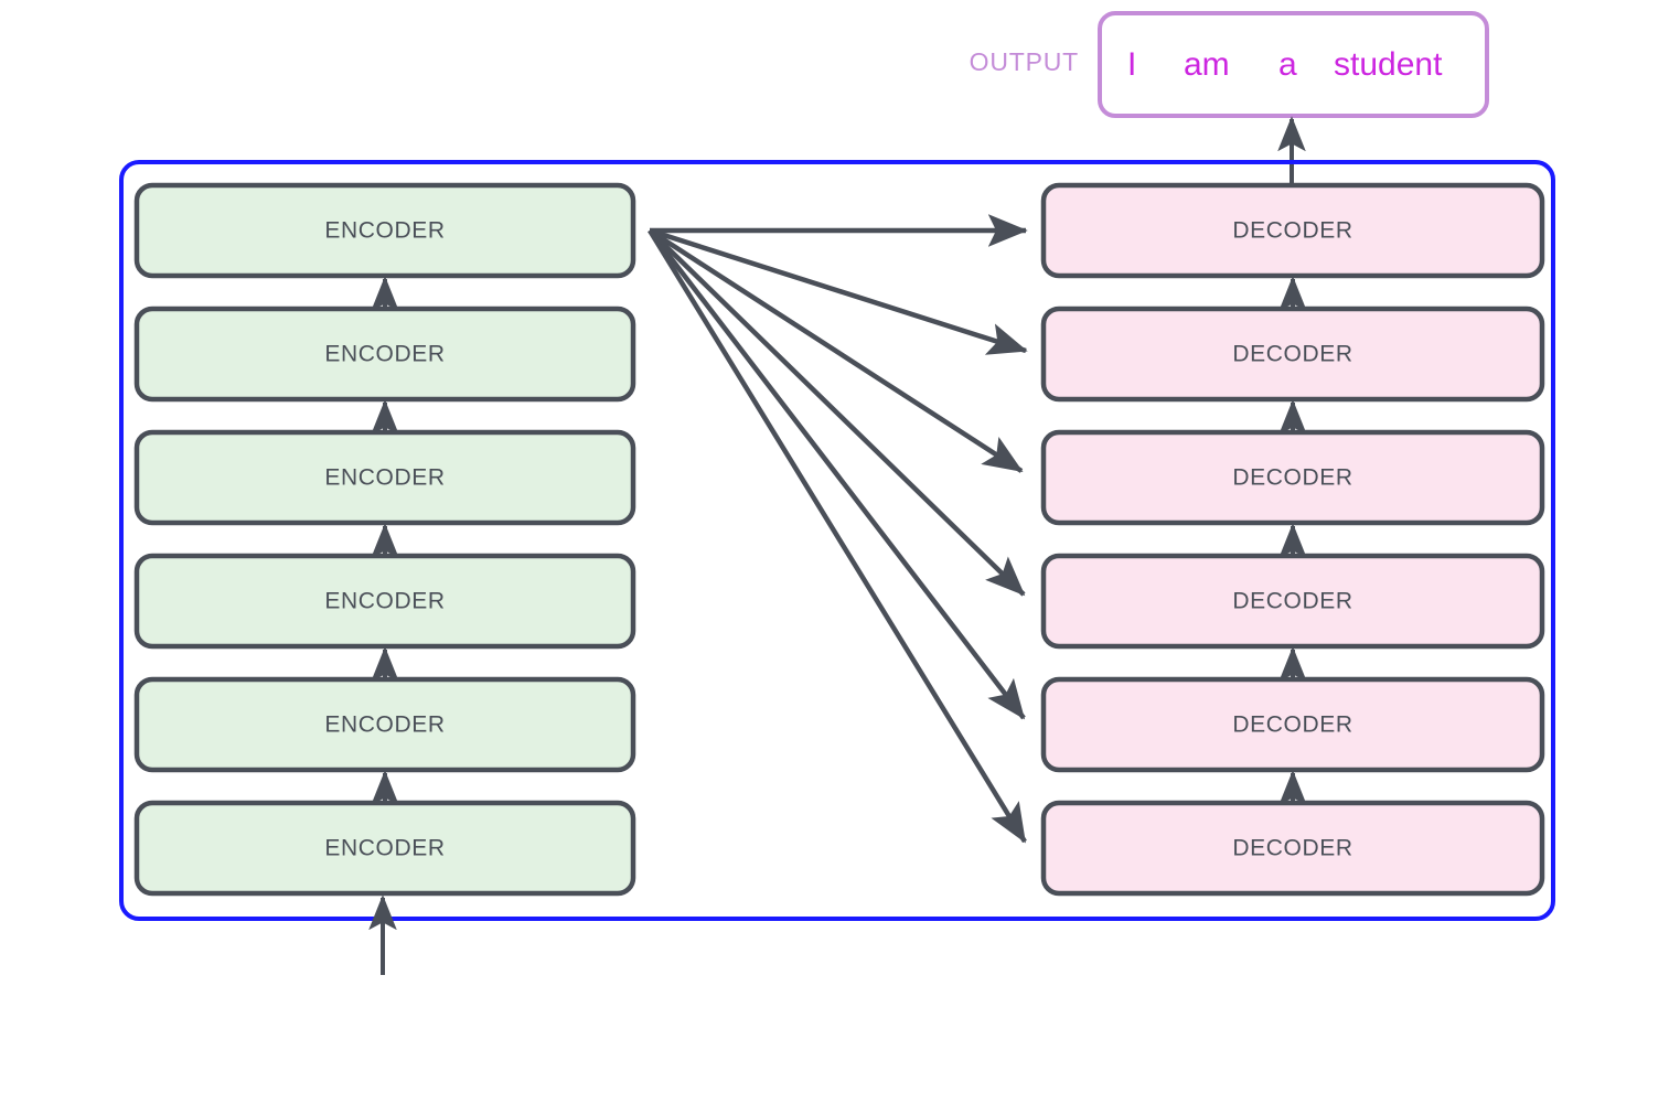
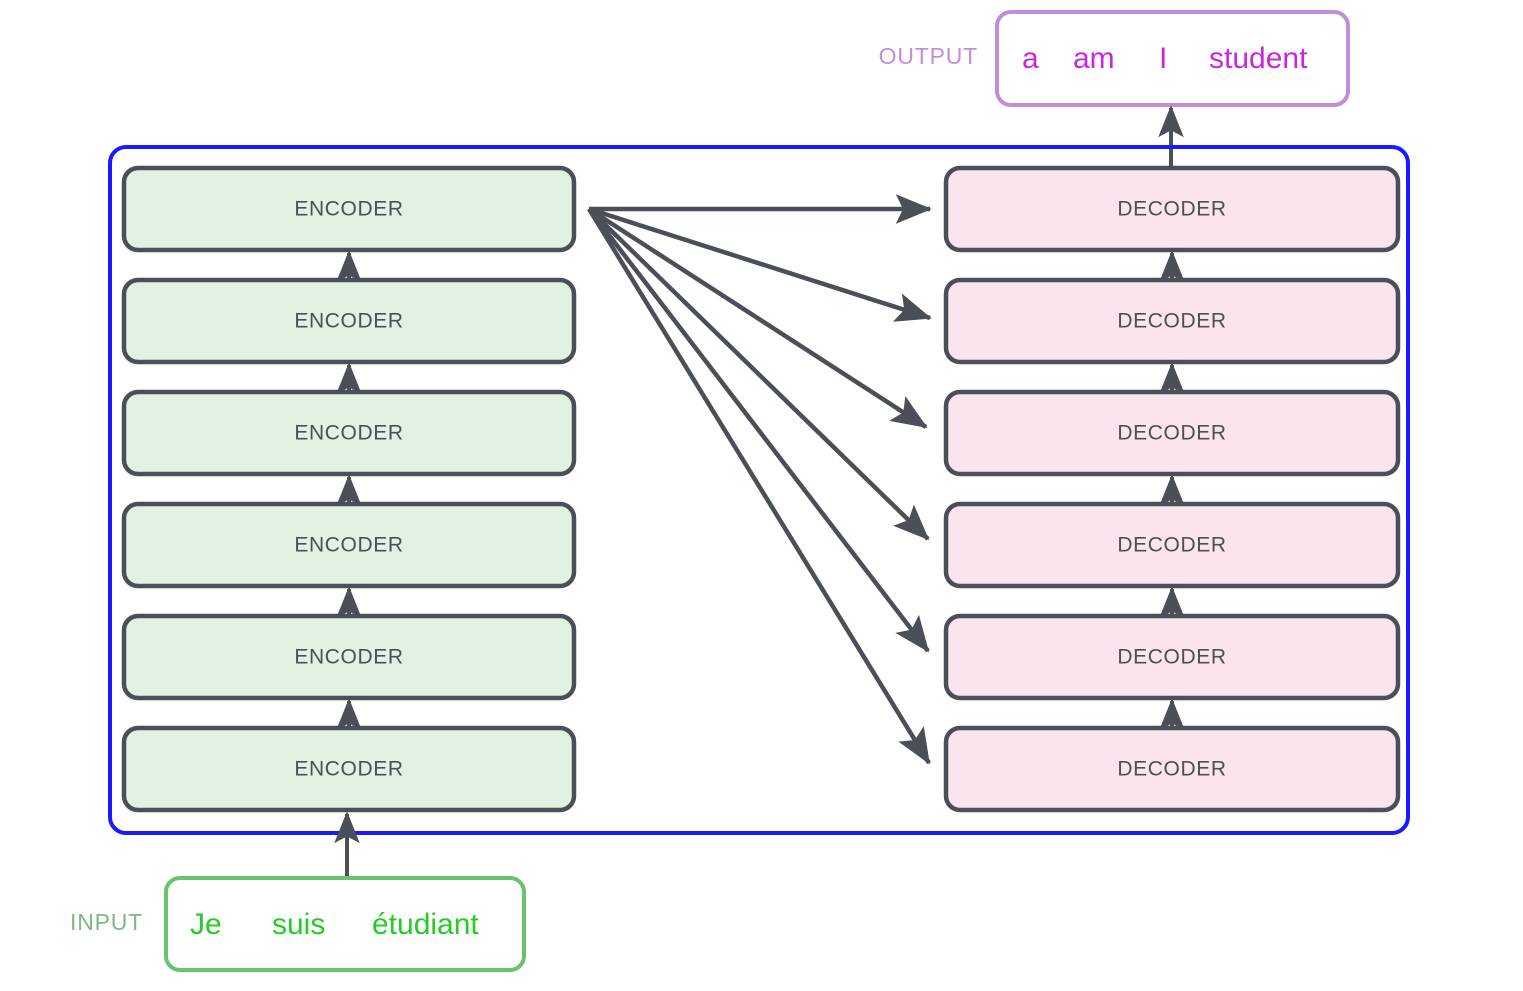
  OUTPUT
- I
+ a
  am
- a
+ I
  student
  ENCODER
  ENCODER
  ENCODER
  ENCODER
  ENCODER
  ENCODER
  DECODER
  DECODER
  DECODER
  DECODER
  DECODER
  DECODER
+ INPUT
+ Je
+ suis
+ étudiant
